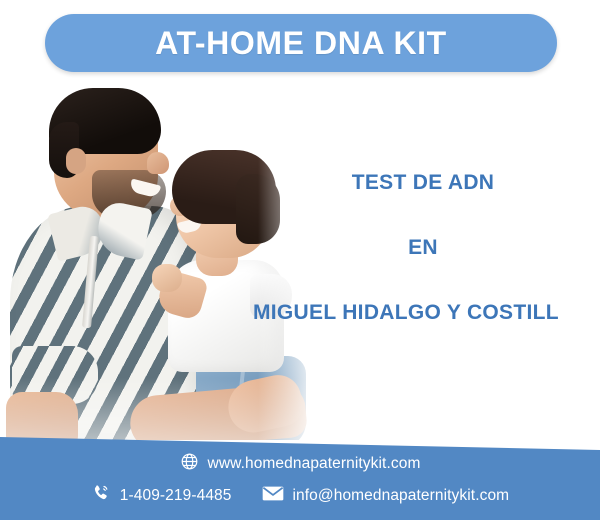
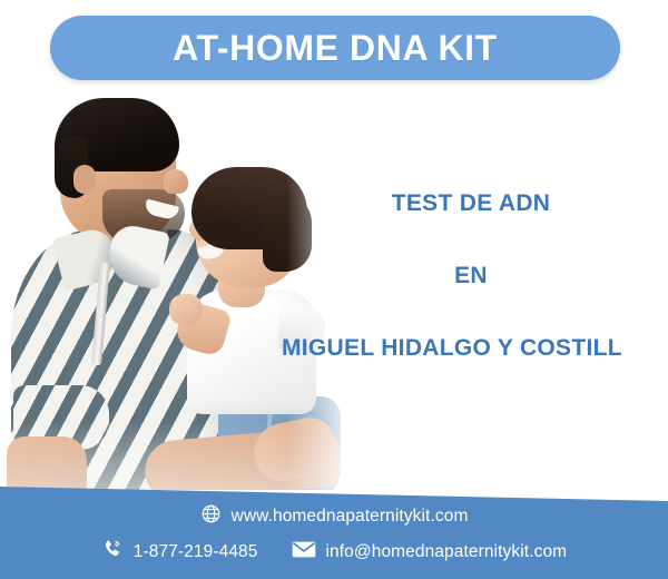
  AT-HOME DNA KIT
  TEST DE ADN
  EN
  MIGUEL HIDALGO Y COSTILL
  www.homednapaternitykit.com
- 1-409-219-4485
+ 1-877-219-4485
  info@homednapaternitykit.com
